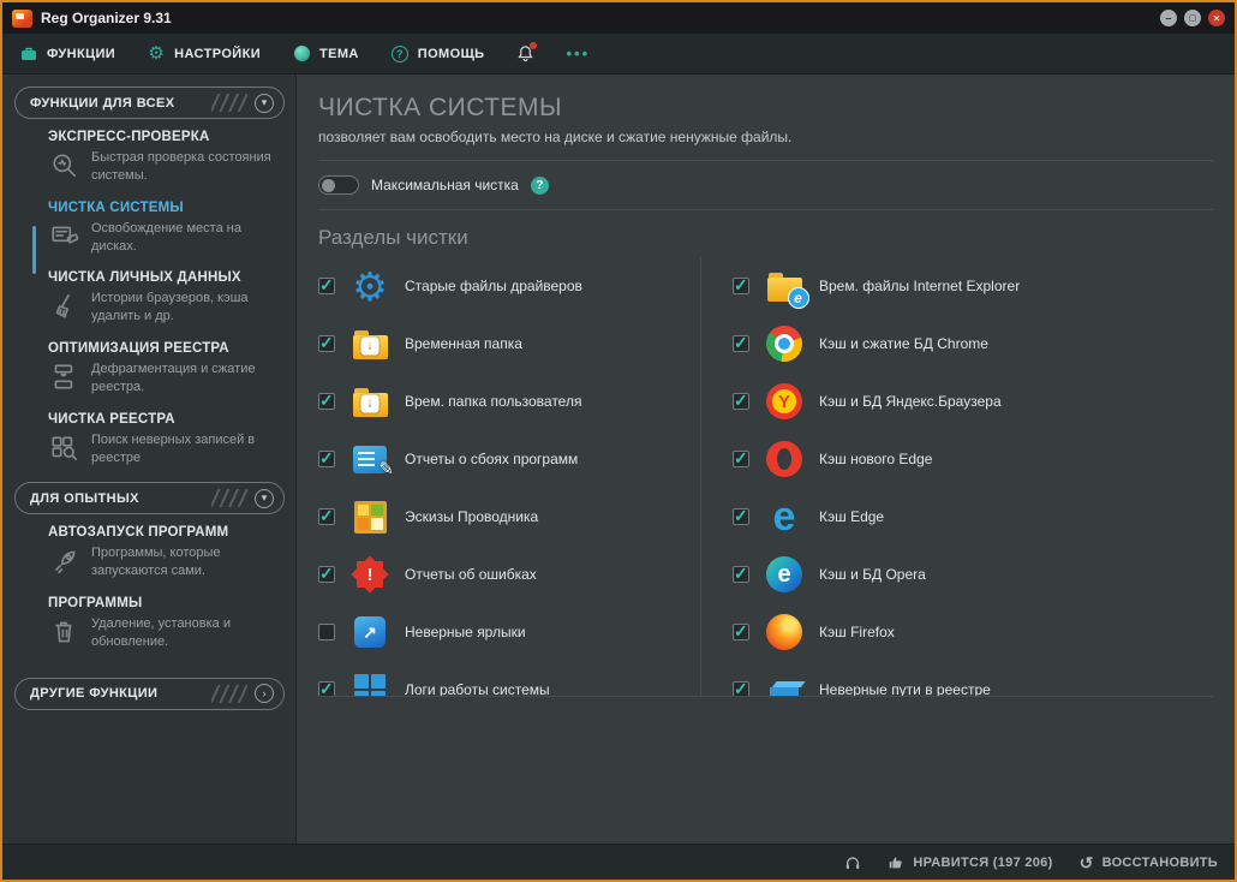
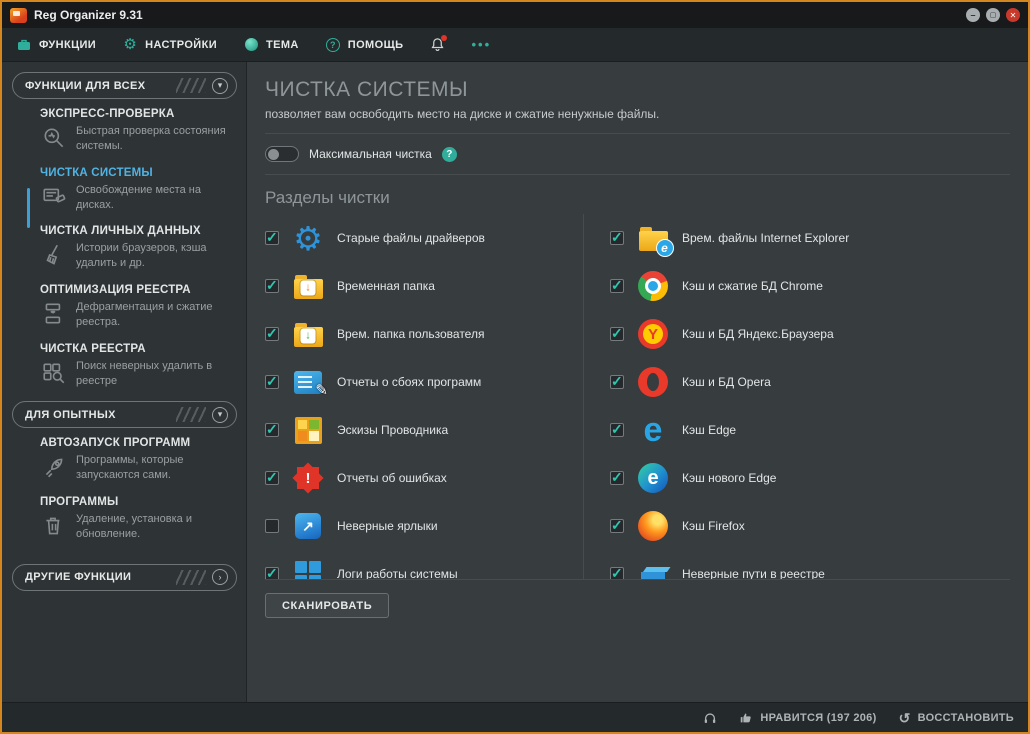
  Reg Organizer 9.31
  ФУНКЦИИ
  ⚙
  НАСТРОЙКИ
  ТЕМА
  ?
  ПОМОЩЬ
  •••
  ФУНКЦИИ ДЛЯ ВСЕХ
  ▾
  ЭКСПРЕСС-ПРОВЕРКА
  Быстрая проверка состояния системы.
  ЧИСТКА СИСТЕМЫ
  Освобождение места на дисках.
  ЧИСТКА ЛИЧНЫХ ДАННЫХ
  Истории браузеров, кэша удалить и др.
  ОПТИМИЗАЦИЯ РЕЕСТРА
  Дефрагментация и сжатие реестра.
  ЧИСТКА РЕЕСТРА
- Поиск неверных записей в реестре
+ Поиск неверных удалить в реестре
  ДЛЯ ОПЫТНЫХ
  ▾
  АВТОЗАПУСК ПРОГРАММ
  Программы, которые запускаются сами.
  ПРОГРАММЫ
  Удаление, установка и обновление.
  ДРУГИЕ ФУНКЦИИ
  ›
  ЧИСТКА СИСТЕМЫ
  позволяет вам освободить место на диске и сжатие ненужные файлы.
  Максимальная чистка
  ?
  Разделы чистки
  ⚙
  Старые файлы драйверов
  ↓
  Временная папка
  ↓
  Врем. папка пользователя
  ✎
  Отчеты о сбоях программ
  Эскизы Проводника
  !
  Отчеты об ошибках
  ↗
  Неверные ярлыки
  Логи работы системы
  e
  Врем. файлы Internet Explorer
  Кэш и сжатие БД Chrome
  Y
  Кэш и БД Яндекс.Браузера
- Кэш нового Edge
+ Кэш и БД Opera
  e
  Кэш Edge
  e
- Кэш и БД Opera
+ Кэш нового Edge
  Кэш Firefox
  Неверные пути в реестре
+ СКАНИРОВАТЬ
  НРАВИТСЯ (197 206)
  ↺
  ВОССТАНОВИТЬ
